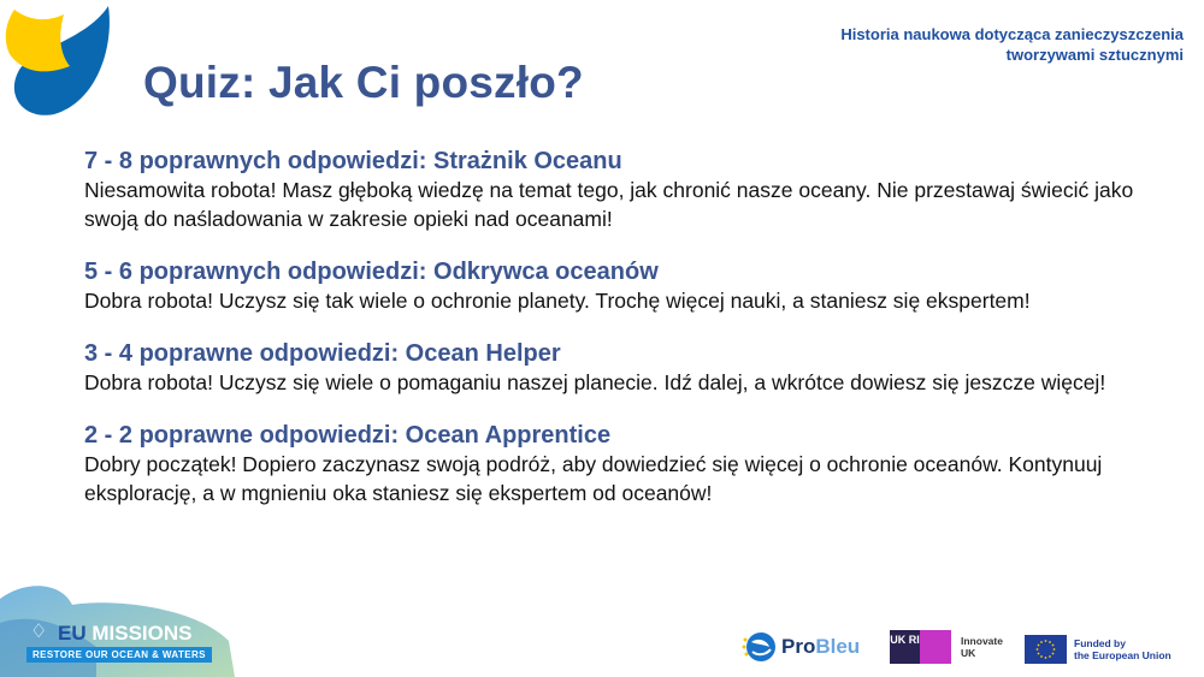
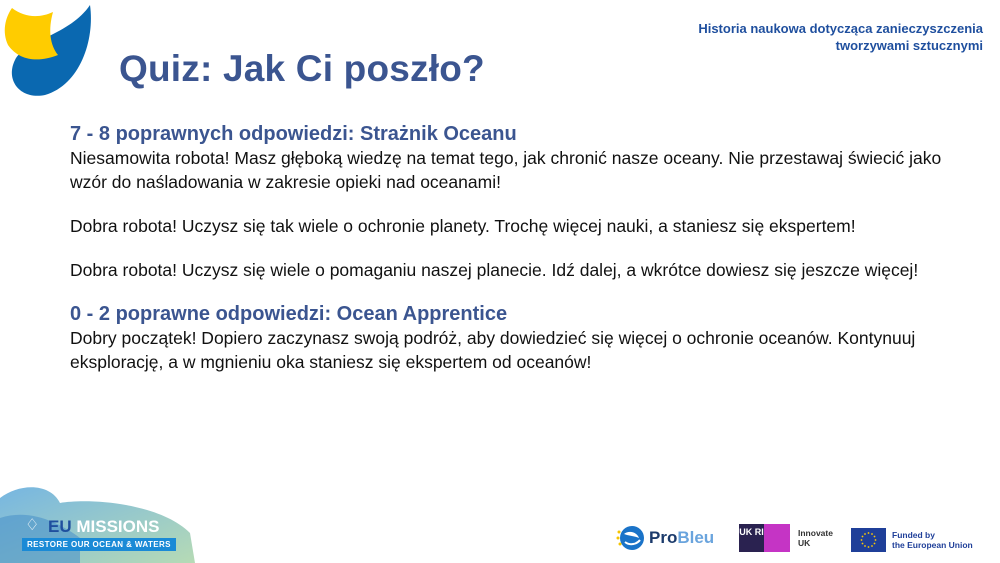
  Quiz: Jak Ci poszło?
  Historia naukowa dotycząca zanieczyszczenia
  tworzywami sztucznymi
  7 - 8 poprawnych odpowiedzi: Strażnik Oceanu
- Niesamowita robota! Masz głęboką wiedzę na temat tego, jak chronić nasze oceany. Nie przestawaj świecić jako swoją do naśladowania w zakresie opieki nad oceanami!
+ Niesamowita robota! Masz głęboką wiedzę na temat tego, jak chronić nasze oceany. Nie przestawaj świecić jako wzór do naśladowania w zakresie opieki nad oceanami!
- 5 - 6 poprawnych odpowiedzi: Odkrywca oceanów
  Dobra robota! Uczysz się tak wiele o ochronie planety. Trochę więcej nauki, a staniesz się ekspertem!
- 3 - 4 poprawne odpowiedzi: Ocean Helper
  Dobra robota! Uczysz się wiele o pomaganiu naszej planecie. Idź dalej, a wkrótce dowiesz się jeszcze więcej!
- 2 - 2 poprawne odpowiedzi: Ocean Apprentice
+ 0 - 2 poprawne odpowiedzi: Ocean Apprentice
  Dobry początek! Dopiero zaczynasz swoją podróż, aby dowiedzieć się więcej o ochronie oceanów. Kontynuuj eksplorację, a w mgnieniu oka staniesz się ekspertem od oceanów!
  ♢
  EU MISSIONS
  RESTORE OUR OCEAN & WATERS
  ProBleu
  UK RI
  Innovate
  UK
  Funded by
  the European Union
